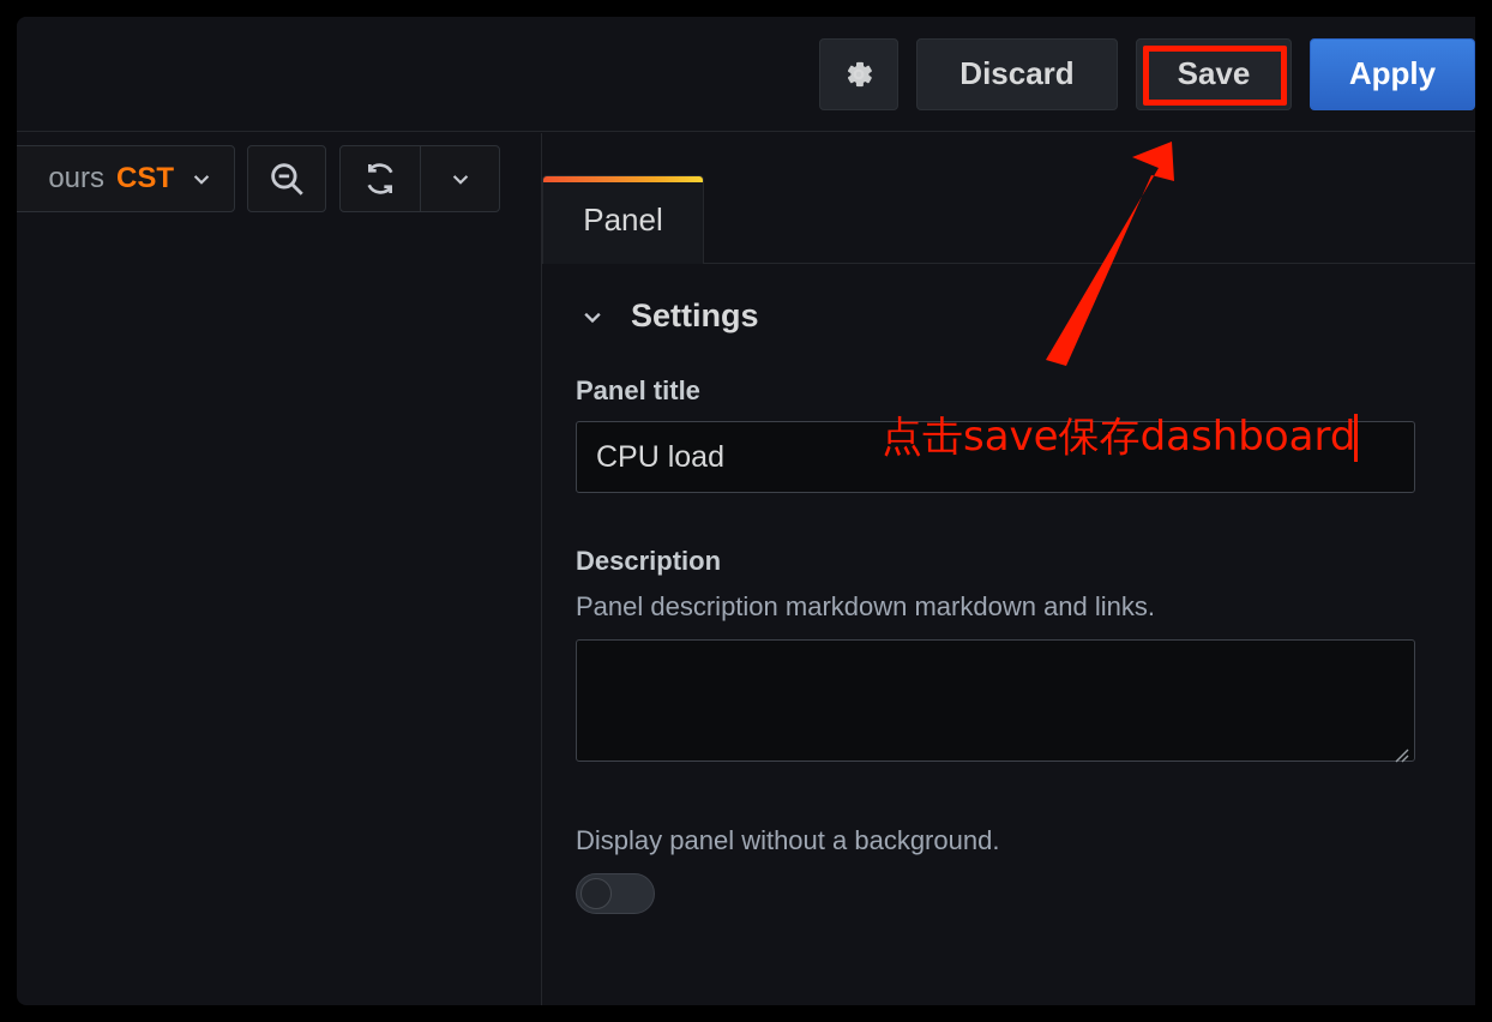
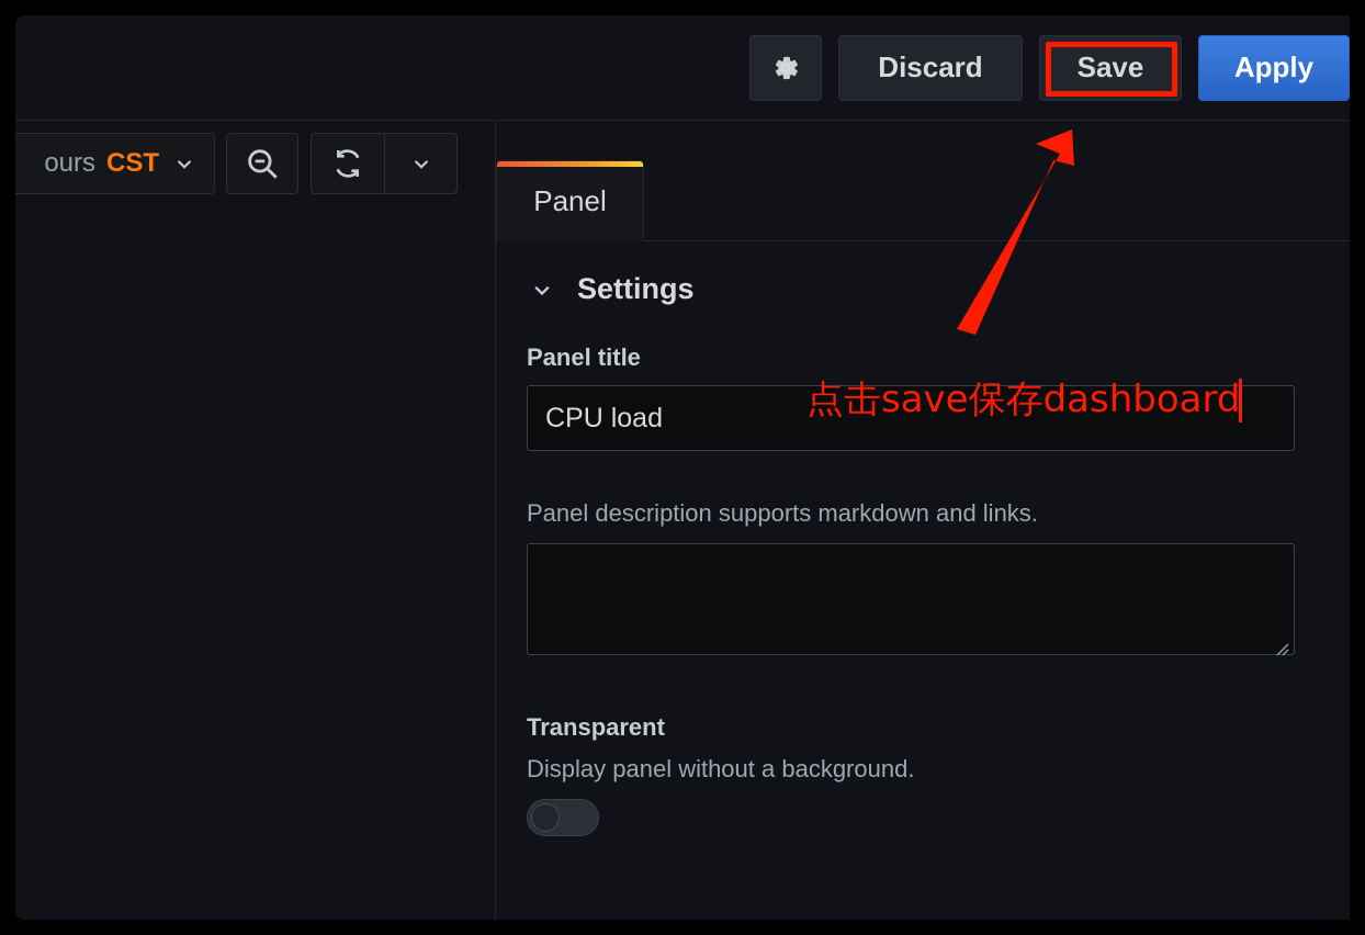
  Discard
  Save
  Apply
  ours
  CST
  Panel
  Settings
  Panel title
  CPU load
- Description
- Panel description markdown markdown and links.
+ Panel description supports markdown and links.
+ Transparent
  Display panel without a background.
  点击save保存dashboard
